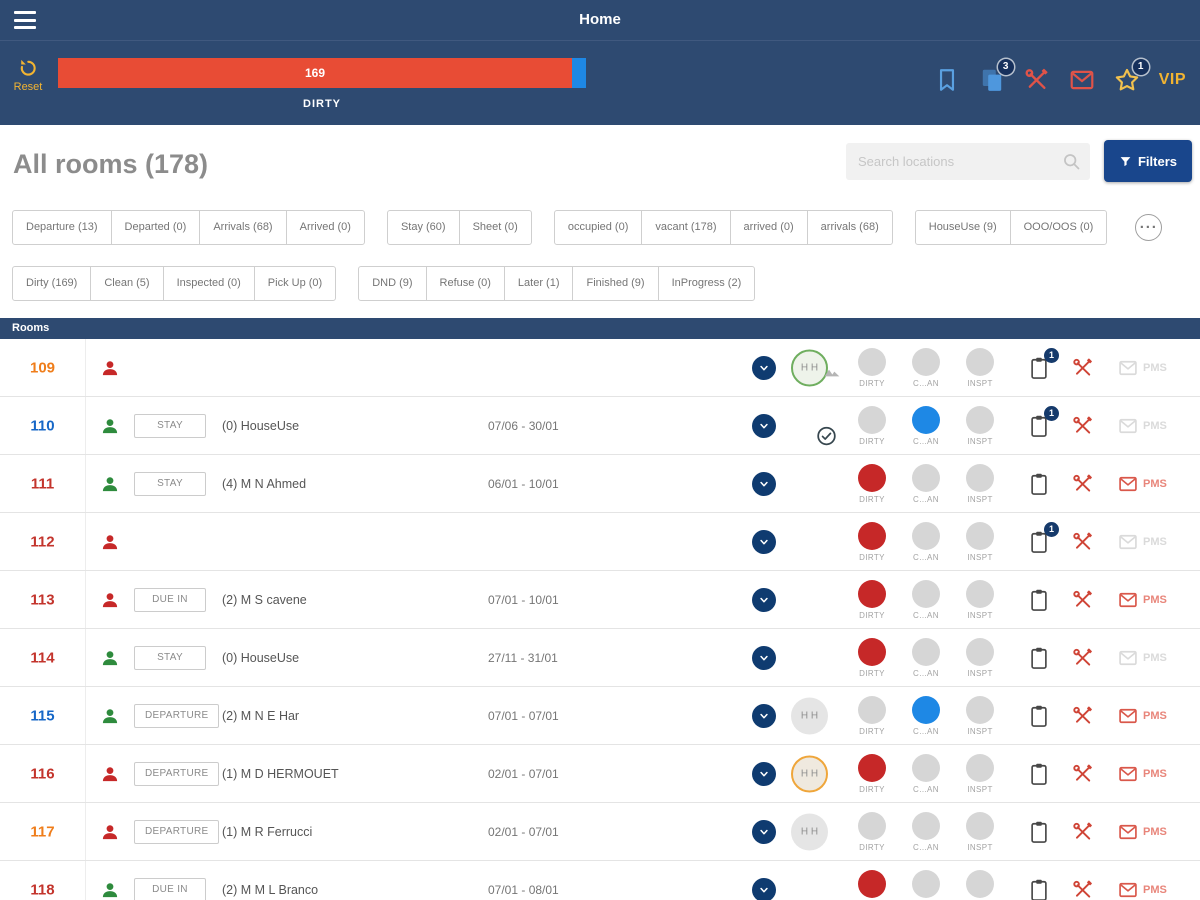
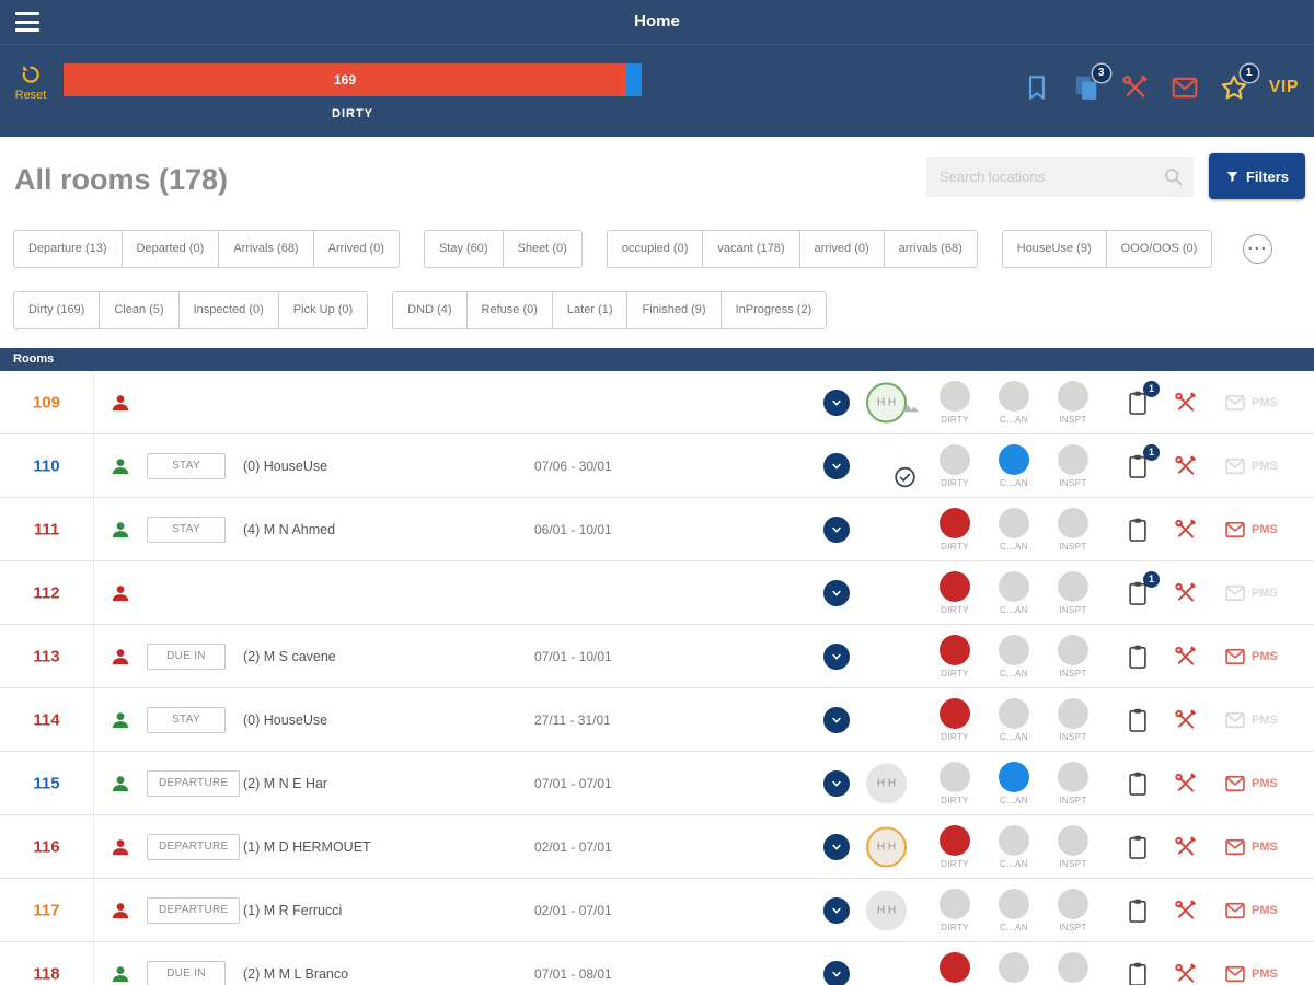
  Home
  Reset
  169
  DIRTY
  3
  1
  VIP
  All rooms (178)
  Search locations
  Filters
  Departure (13)
  Departed (0)
  Arrivals (68)
  Arrived (0)
  Stay (60)
  Sheet (0)
  occupied (0)
  vacant (178)
  arrived (0)
  arrivals (68)
  HouseUse (9)
  OOO/OOS (0)
  ···
  Dirty (169)
  Clean (5)
  Inspected (0)
  Pick Up (0)
- DND (9)
+ DND (4)
  Refuse (0)
  Later (1)
  Finished (9)
  InProgress (2)
  Rooms
  109
  H H
  DIRTY
  C...AN
  INSPT
  1
  PMS
  110
  STAY
  (0) HouseUse
  07/06 - 30/01
  DIRTY
  C...AN
  INSPT
  1
  PMS
  111
  STAY
  (4) M N Ahmed
  06/01 - 10/01
  DIRTY
  C...AN
  INSPT
  PMS
  112
  DIRTY
  C...AN
  INSPT
  1
  PMS
  113
  DUE IN
  (2) M S cavene
  07/01 - 10/01
  DIRTY
  C...AN
  INSPT
  PMS
  114
  STAY
  (0) HouseUse
  27/11 - 31/01
  DIRTY
  C...AN
  INSPT
  PMS
  115
  DEPARTURE
  (2) M N E Har
  07/01 - 07/01
  H H
  DIRTY
  C...AN
  INSPT
  PMS
  116
  DEPARTURE
  (1) M D HERMOUET
  02/01 - 07/01
  H H
  DIRTY
  C...AN
  INSPT
  PMS
  117
  DEPARTURE
  (1) M R Ferrucci
  02/01 - 07/01
  H H
  DIRTY
  C...AN
  INSPT
  PMS
  118
  DUE IN
  (2) M M L Branco
  07/01 - 08/01
  PMS
